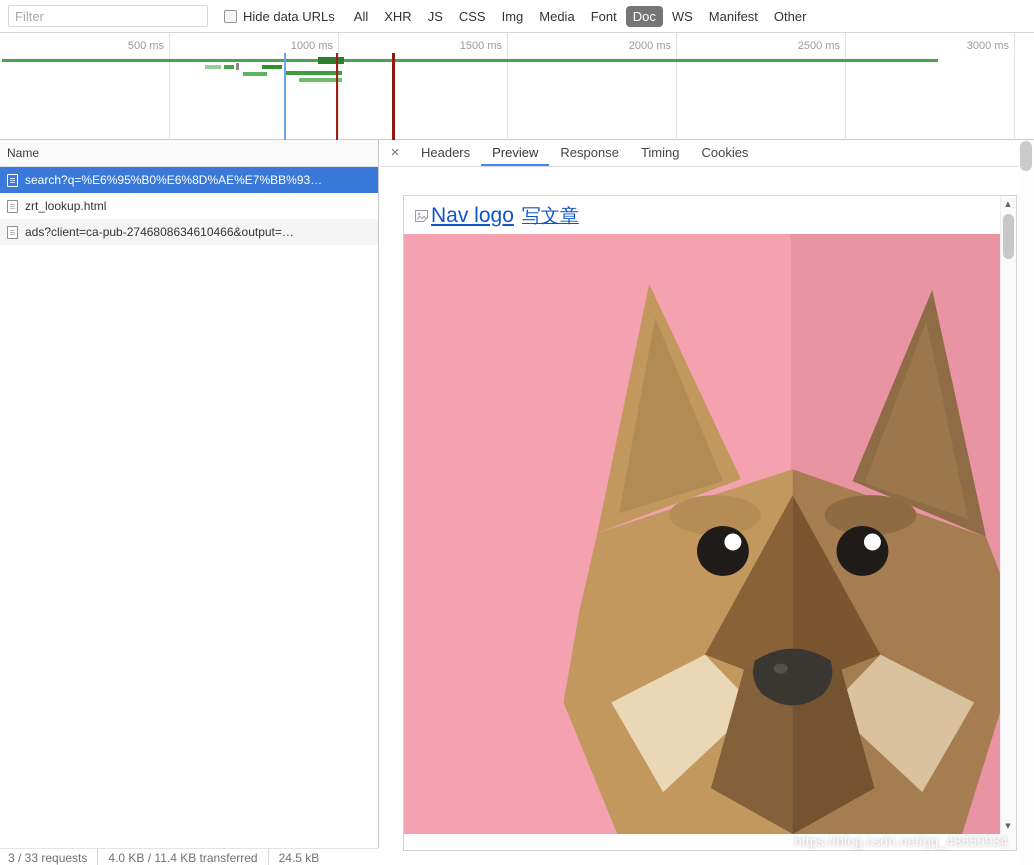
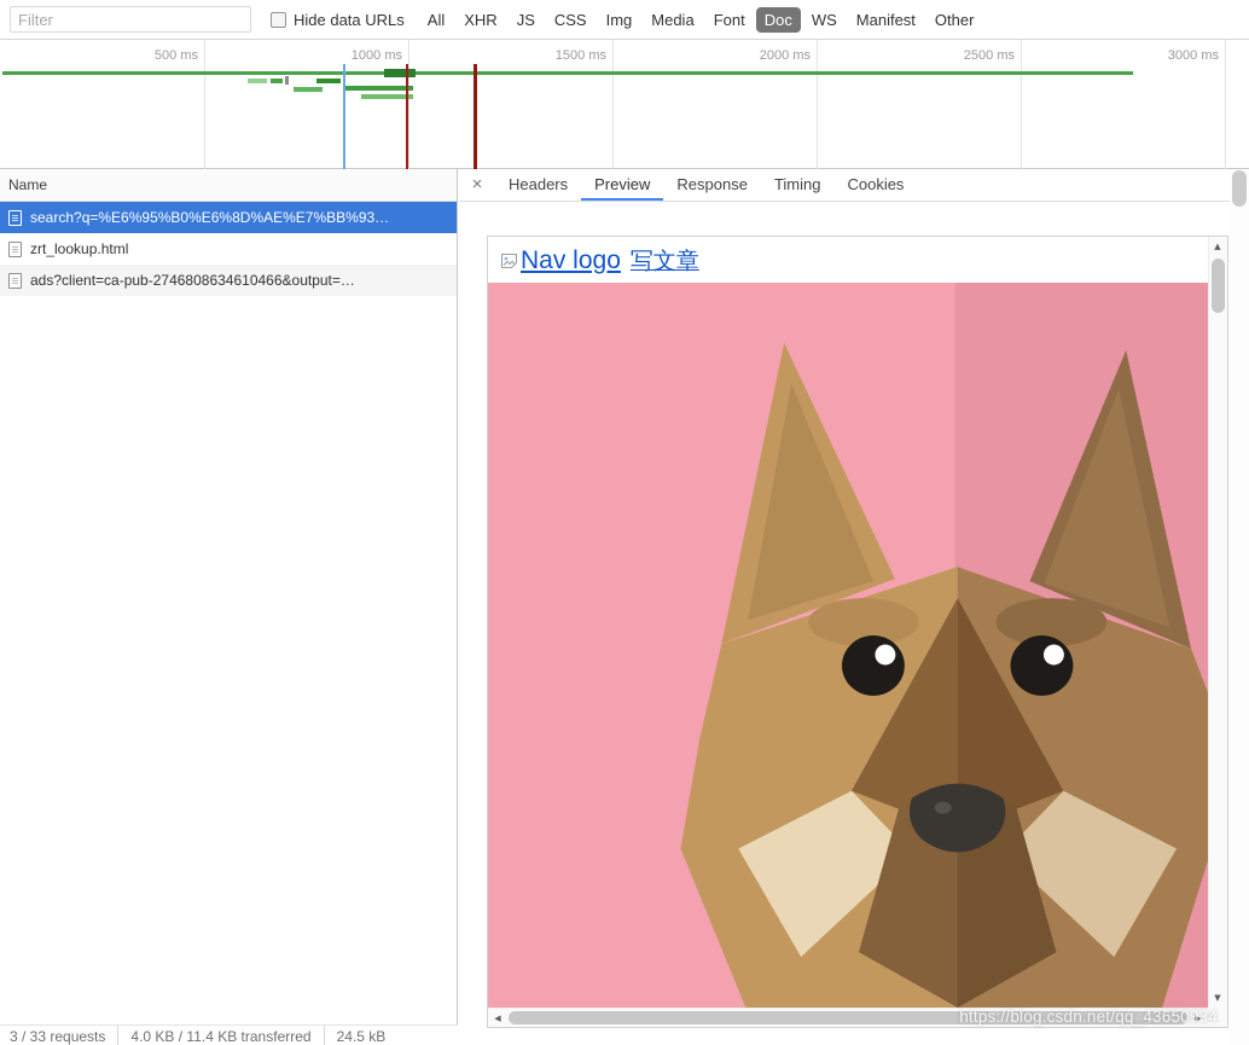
  Filter
  Hide data URLs
  All
  XHR
  JS
  CSS
  Img
  Media
  Font
  Doc
  WS
  Manifest
  Other
  500 ms
  1000 ms
  1500 ms
  2000 ms
  2500 ms
  3000 ms
  Name
  search?q=%E6%95%B0%E6%8D%AE%E7%BB%93…
  zrt_lookup.html
  ads?client=ca-pub-2746808634610466&output=…
  3 / 33 requests
  4.0 KB / 11.4 KB transferred
  24.5 kB
  ×
  Headers
  Preview
  Response
  Timing
  Cookies
  Nav logo 写文章
  ▲
  ▼
+ ◀
+ ▶
  https://blog.csdn.net/qq_43650934
